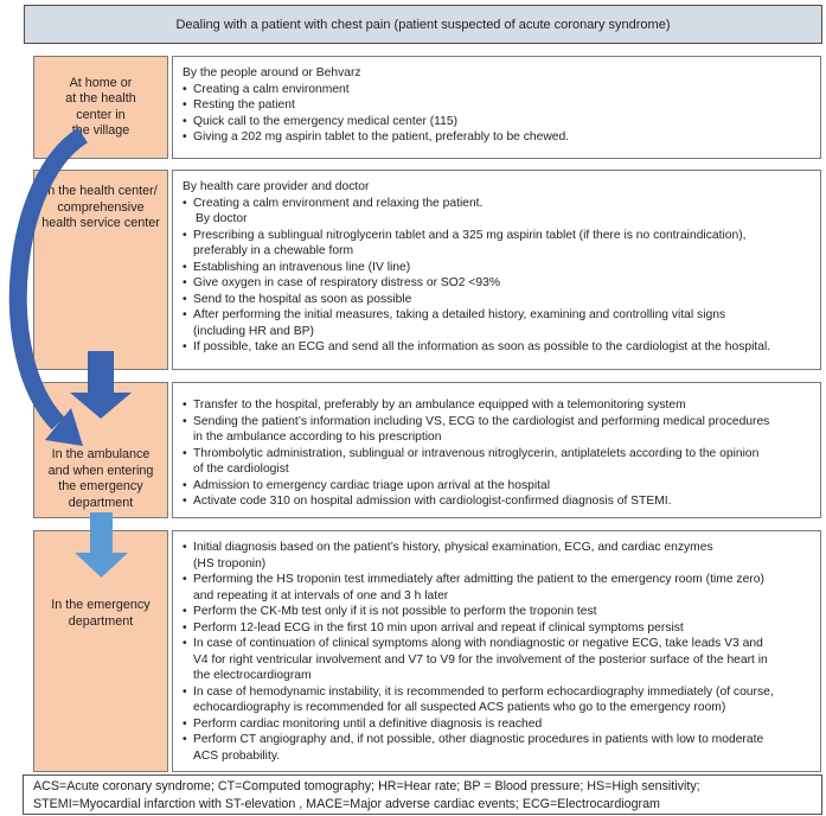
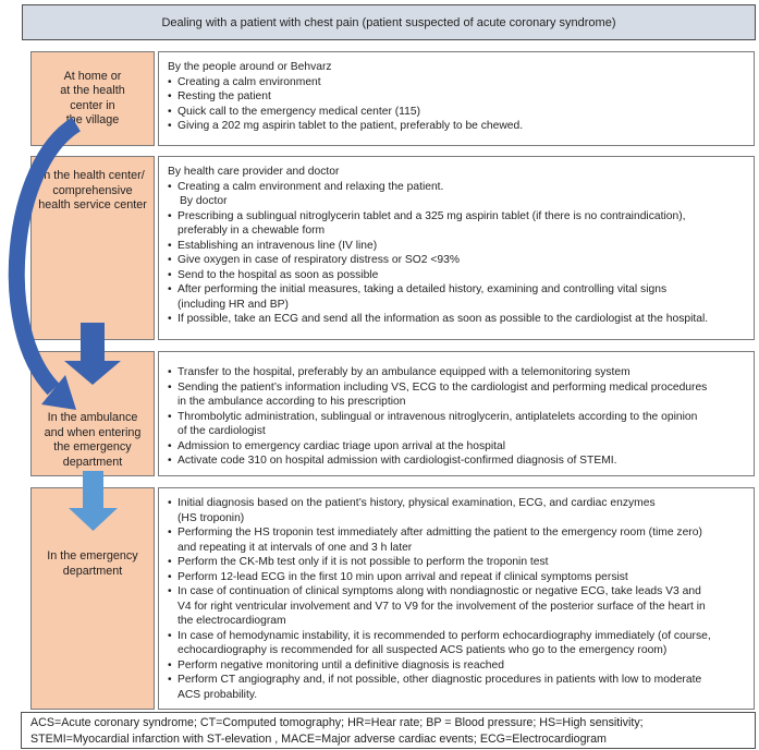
  Dealing with a patient with chest pain (patient suspected of acute coronary syndrome)
  At home or
  at the health
  center in
  te village
  By the people around or Behvarz
  Creating a calm environment
  Resting the patient
  Quick call to the emergency medical center (115)
  Giving a 202 mg aspirin tablet to the patient, preferably to be chewed.
  n the health center/
  comprehensive
  health service center
  By health care provider and doctor
  Creating a calm environment and relaxing the patient.
  By doctor
  Prescribing a sublingual nitroglycerin tablet and a 325 mg aspirin tablet (if there is no contraindication),
  preferably in a chewable form
  Establishing an intravenous line (IV line)
  Give oxygen in case of respiratory distress or SO2 <93%
  Send to the hospital as soon as possible
  After performing the initial measures, taking a detailed history, examining and controlling vital signs
  (including HR and BP)
  If possible, take an ECG and send all the information as soon as possible to the cardiologist at the hospital.
  In the ambulance
  and when entering
  the emergency
  department
  Transfer to the hospital, preferably by an ambulance equipped with a telemonitoring system
  Sending the patient’s information including VS, ECG to the cardiologist and performing medical procedures
  in the ambulance according to his prescription
  Thrombolytic administration, sublingual or intravenous nitroglycerin, antiplatelets according to the opinion
  of the cardiologist
  Admission to emergency cardiac triage upon arrival at the hospital
  Activate code 310 on hospital admission with cardiologist-confirmed diagnosis of STEMI.
  In the emergency
  department
  Initial diagnosis based on the patient’s history, physical examination, ECG, and cardiac enzymes
  (HS troponin)
  Performing the HS troponin test immediately after admitting the patient to the emergency room (time zero)
  and repeating it at intervals of one and 3 h later
  Perform the CK-Mb test only if it is not possible to perform the troponin test
  Perform 12-lead ECG in the first 10 min upon arrival and repeat if clinical symptoms persist
  In case of continuation of clinical symptoms along with nondiagnostic or negative ECG, take leads V3 and
  V4 for right ventricular involvement and V7 to V9 for the involvement of the posterior surface of the heart in
  the electrocardiogram
  In case of hemodynamic instability, it is recommended to perform echocardiography immediately (of course,
  echocardiography is recommended for all suspected ACS patients who go to the emergency room)
- Perform cardiac monitoring until a definitive diagnosis is reached
+ Perform negative monitoring until a definitive diagnosis is reached
  Perform CT angiography and, if not possible, other diagnostic procedures in patients with low to moderate
  ACS probability.
  ACS=Acute coronary syndrome; CT=Computed tomography; HR=Hear rate; BP = Blood pressure; HS=High sensitivity;
  STEMI=Myocardial infarction with ST-elevation , MACE=Major adverse cardiac events; ECG=Electrocardiogram
